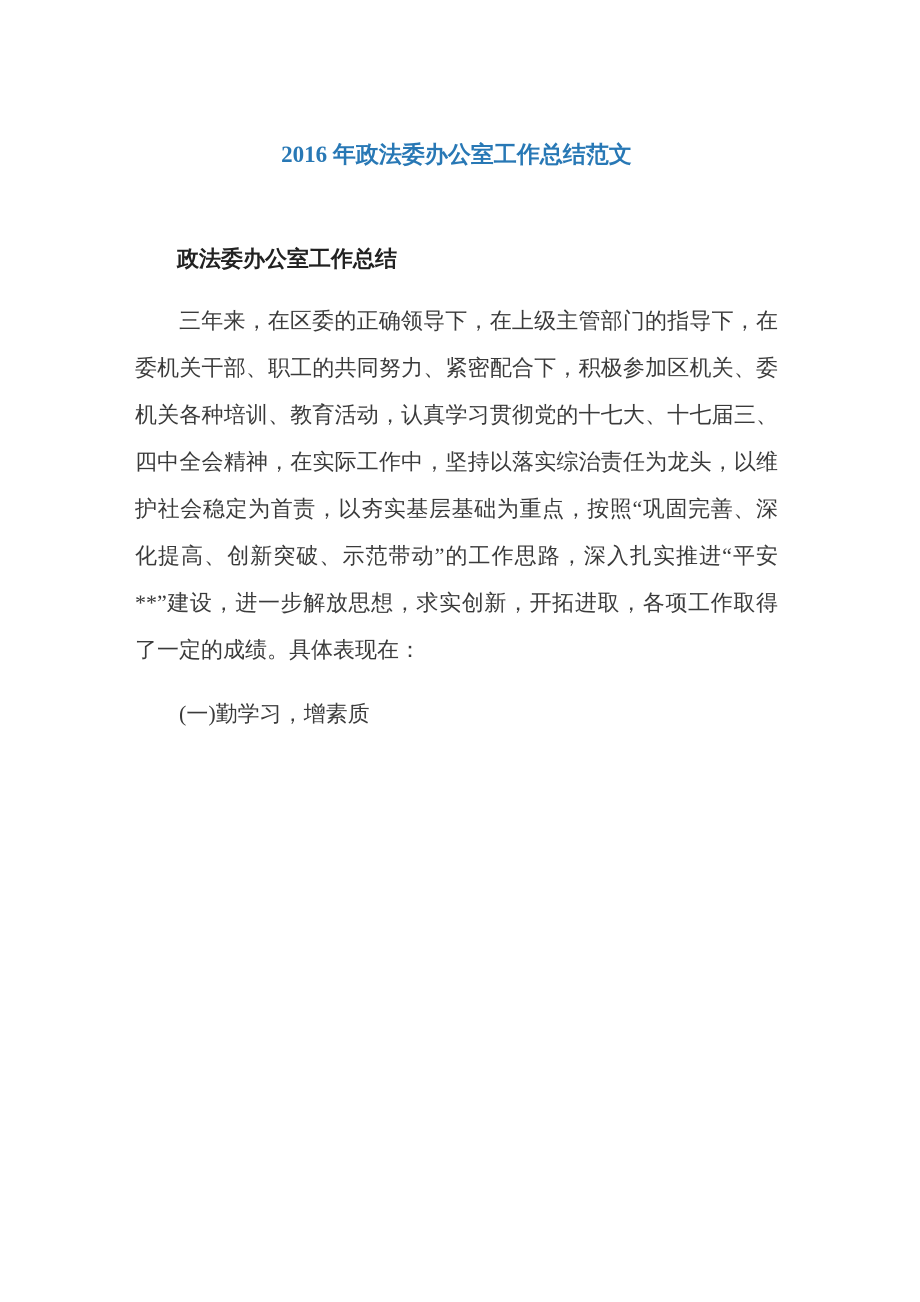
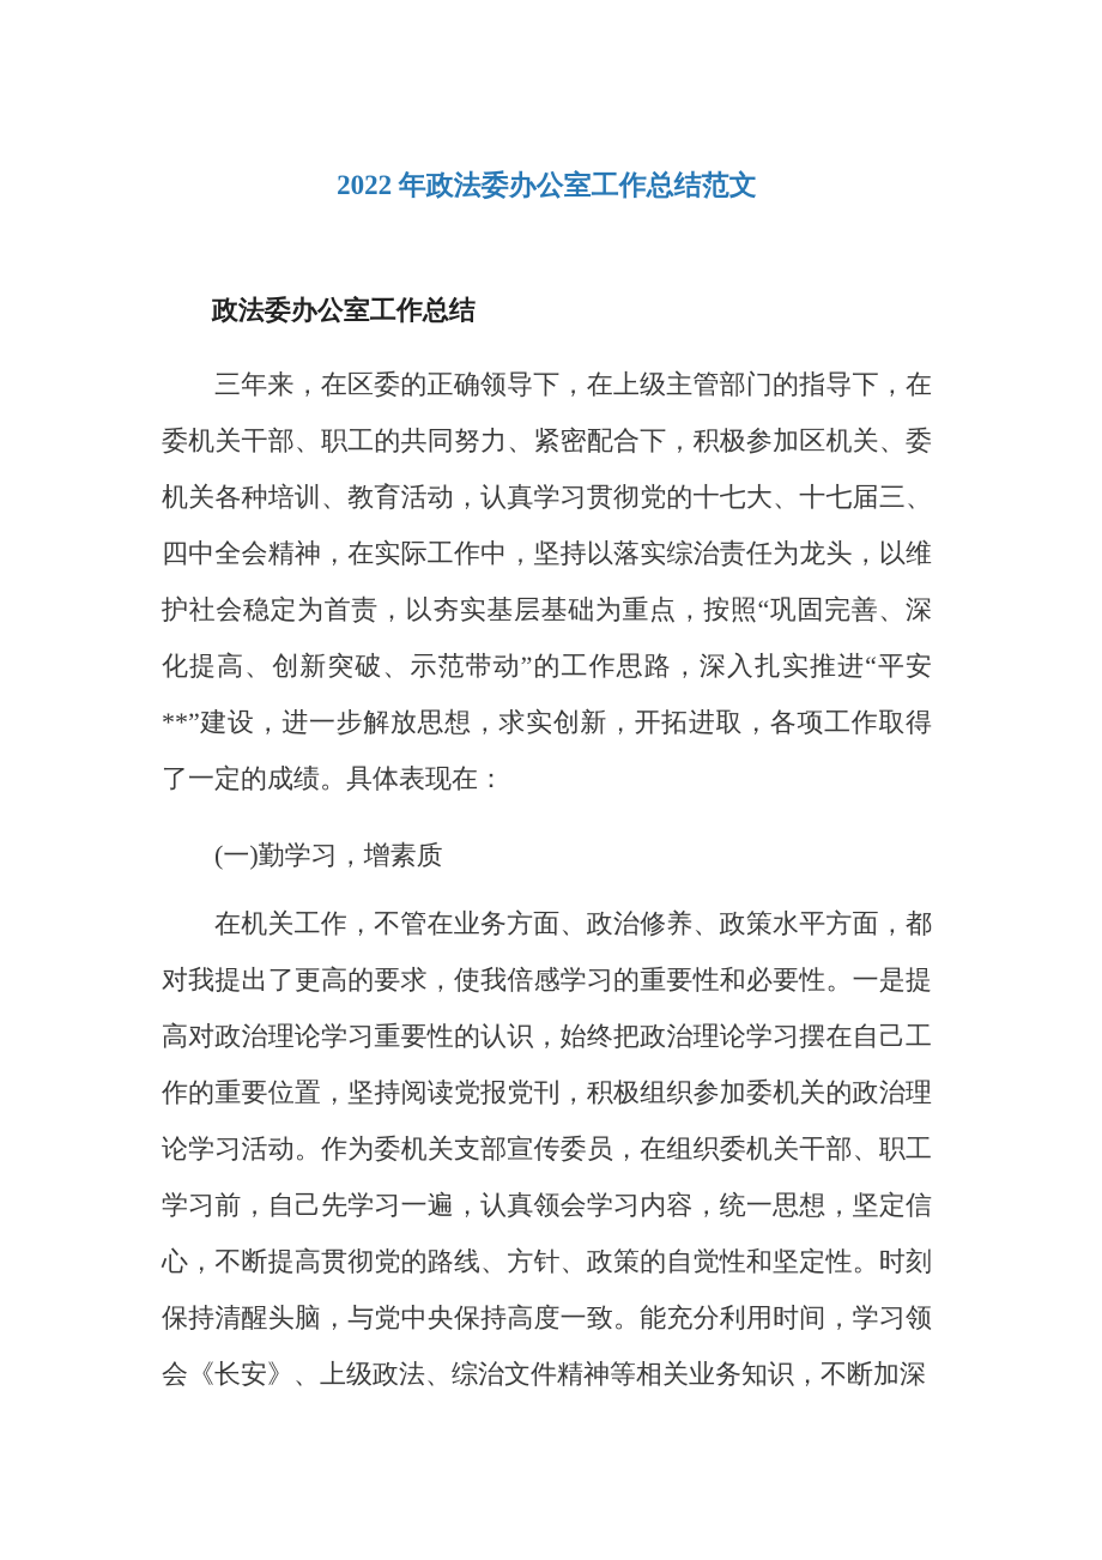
- 2016 年政法委办公室工作总结范文
+ 2022 年政法委办公室工作总结范文
  政法委办公室工作总结
  三年来，在区委的正确领导下，在上级主管部门的指导下，在委机关干部、职工的共同努力、紧密配合下，积极参加区机关、委机关各种培训、教育活动，认真学习贯彻党的十七大、十七届三、四中全会精神，在实际工作中，坚持以落实综治责任为龙头，以维护社会稳定为首责，以夯实基层基础为重点，按照“巩固完善、深化提高、创新突破、示范带动”的工作思路，深入扎实推进“平安**”建设，进一步解放思想，求实创新，开拓进取，各项工作取得了一定的成绩。具体表现在：
  (一)勤学习，增素质
+ 在机关工作，不管在业务方面、政治修养、政策水平方面，都对我提出了更高的要求，使我倍感学习的重要性和必要性。一是提高对政治理论学习重要性的认识，始终把政治理论学习摆在自己工作的重要位置，坚持阅读党报党刊，积极组织参加委机关的政治理论学习活动。作为委机关支部宣传委员，在组织委机关干部、职工学习前，自己先学习一遍，认真领会学习内容，统一思想，坚定信心，不断提高贯彻党的路线、方针、政策的自觉性和坚定性。时刻保持清醒头脑，与党中央保持高度一致。能充分利用时间，学习领会《长安》、上级政法、综治文件精神等相关业务知识，不断加深
